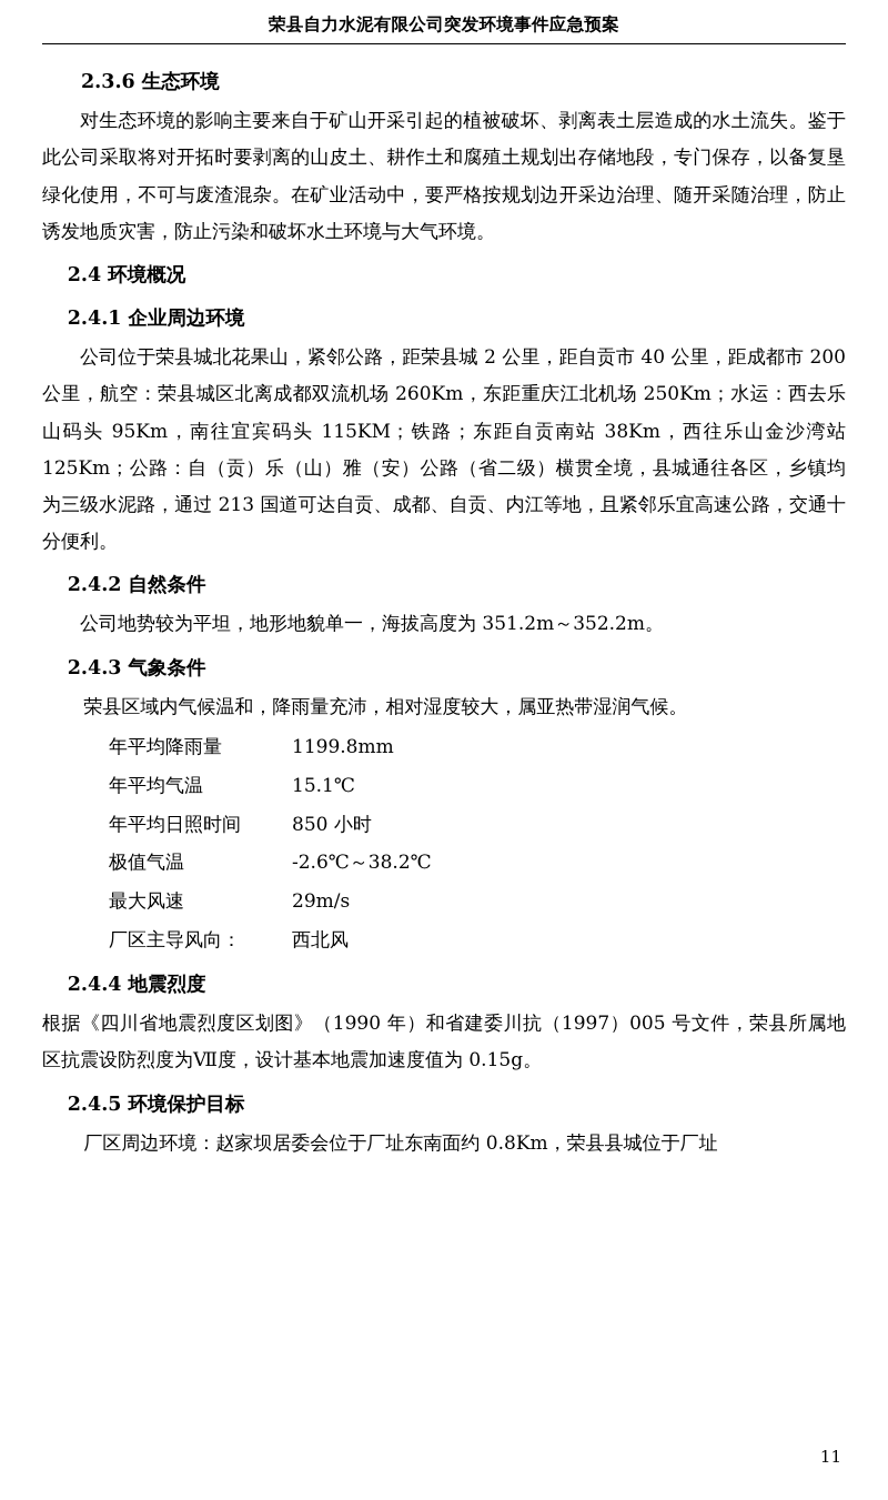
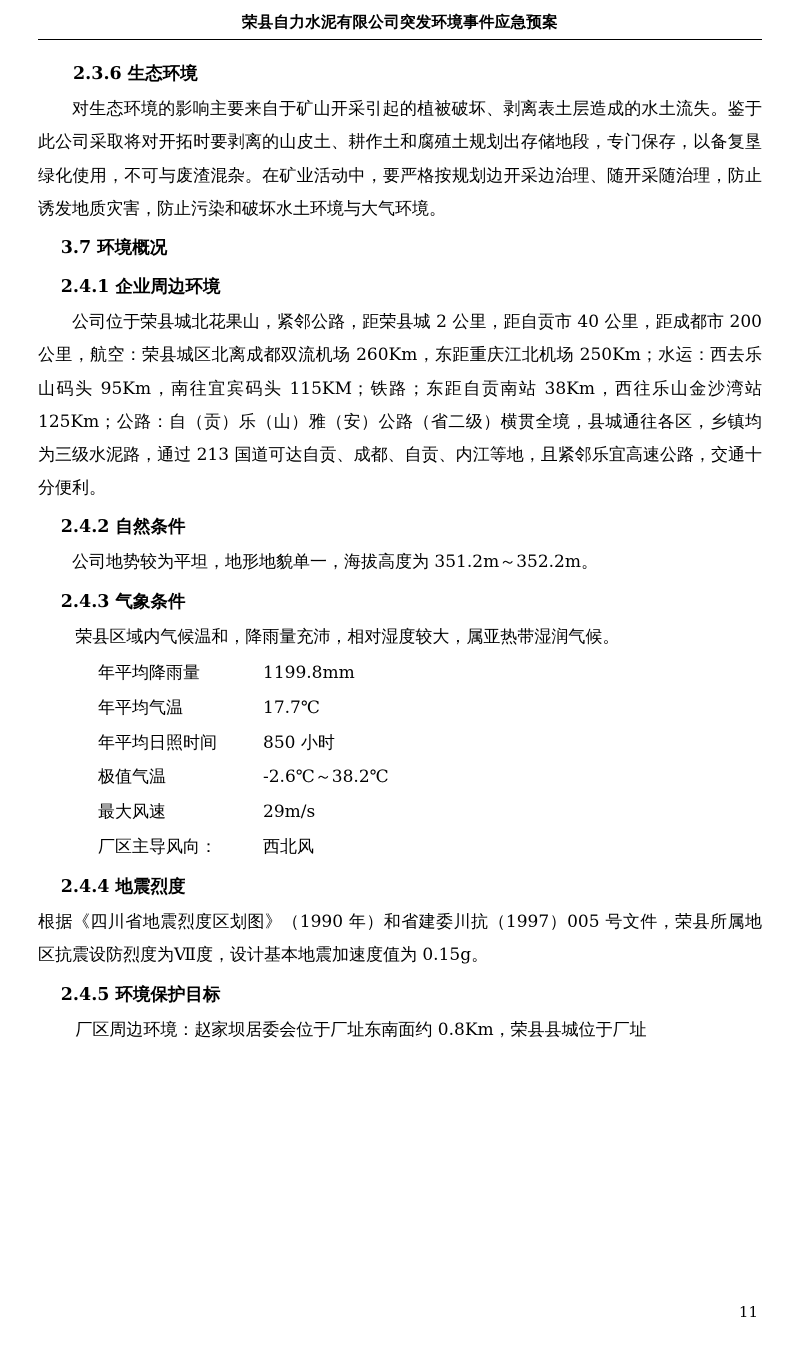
  荣县自力水泥有限公司突发环境事件应急预案
  2.3.6 生态环境
  对生态环境的影响主要来自于矿山开采引起的植被破坏、剥离表土层造成的水土流失。鉴于此公司采取将对开拓时要剥离的山皮土、耕作土和腐殖土规划出存储地段，专门保存，以备复垦绿化使用，不可与废渣混杂。在矿业活动中，要严格按规划边开采边治理、随开采随治理，防止诱发地质灾害，防止污染和破坏水土环境与大气环境。
- 2.4 环境概况
+ 3.7 环境概况
  2.4.1 企业周边环境
  公司位于荣县城北花果山，紧邻公路，距荣县城 2 公里，距自贡市 40 公里，距成都市 200 公里，航空：荣县城区北离成都双流机场 260Km，东距重庆江北机场 250Km；水运：西去乐山码头 95Km，南往宜宾码头 115KM；铁路；东距自贡南站 38Km，西往乐山金沙湾站 125Km；公路：自（贡）乐（山）雅（安）公路（省二级）横贯全境，县城通往各区，乡镇均为三级水泥路，通过 213 国道可达自贡、成都、自贡、内江等地，且紧邻乐宜高速公路，交通十分便利。
  2.4.2 自然条件
  公司地势较为平坦，地形地貌单一，海拔高度为 351.2m～352.2m。
  2.4.3 气象条件
  荣县区域内气候温和，降雨量充沛，相对湿度较大，属亚热带湿润气候。
  年平均降雨量
  1199.8mm
  年平均气温
- 15.1℃
+ 17.7℃
  年平均日照时间
  850 小时
  极值气温
  -2.6℃～38.2℃
  最大风速
  29m/s
  厂区主导风向：
  西北风
  2.4.4 地震烈度
  根据《四川省地震烈度区划图》（1990 年）和省建委川抗（1997）005 号文件，荣县所属地区抗震设防烈度为Ⅶ度，设计基本地震加速度值为 0.15g。
  2.4.5 环境保护目标
  厂区周边环境：赵家坝居委会位于厂址东南面约 0.8Km，荣县县城位于厂址
  11
